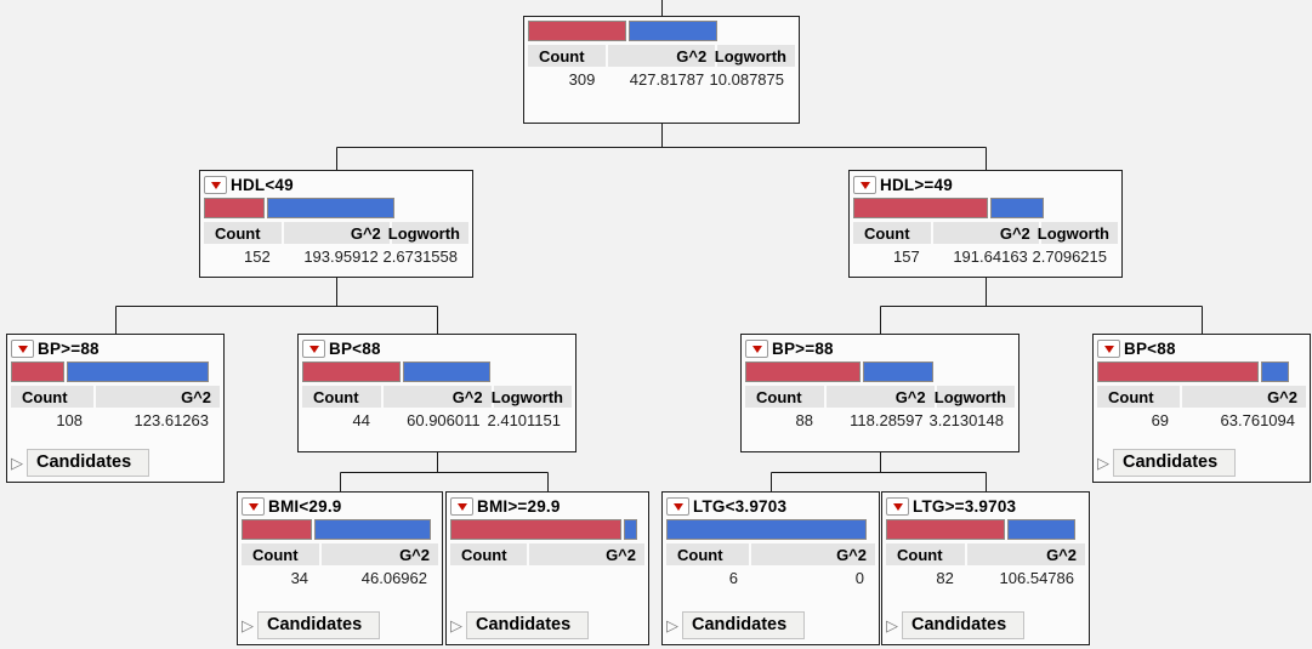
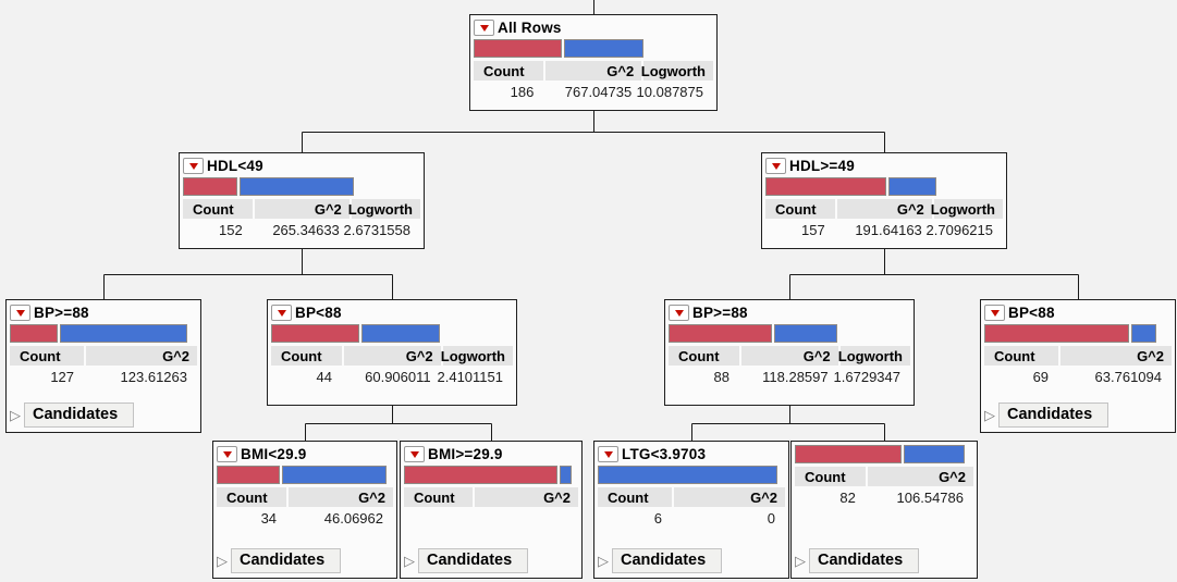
+ All Rows
  Count
  G^2
  Logworth
- 309
+ 186
- 427.81787
+ 767.04735
  10.087875
  HDL<49
  Count
  G^2
  Logworth
  152
- 193.95912
+ 265.34633
  2.6731558
  HDL>=49
  Count
  G^2
  Logworth
  157
  191.64163
  2.7096215
  BP>=88
  Count
  G^2
- 108
+ 127
  123.61263
  ▷
  Candidates
  BP<88
  Count
  G^2
  Logworth
  44
  60.906011
  2.4101151
  BP>=88
  Count
  G^2
  Logworth
  88
  118.28597
- 3.2130148
+ 1.6729347
  BP<88
  Count
  G^2
  69
  63.761094
  ▷
  Candidates
  BMI<29.9
  Count
  G^2
  34
  46.06962
  ▷
  Candidates
  BMI>=29.9
  Count
  G^2
  ▷
  Candidates
  LTG<3.9703
  Count
  G^2
  6
  0
  ▷
  Candidates
- LTG>=3.9703
  Count
  G^2
  82
  106.54786
  ▷
  Candidates
